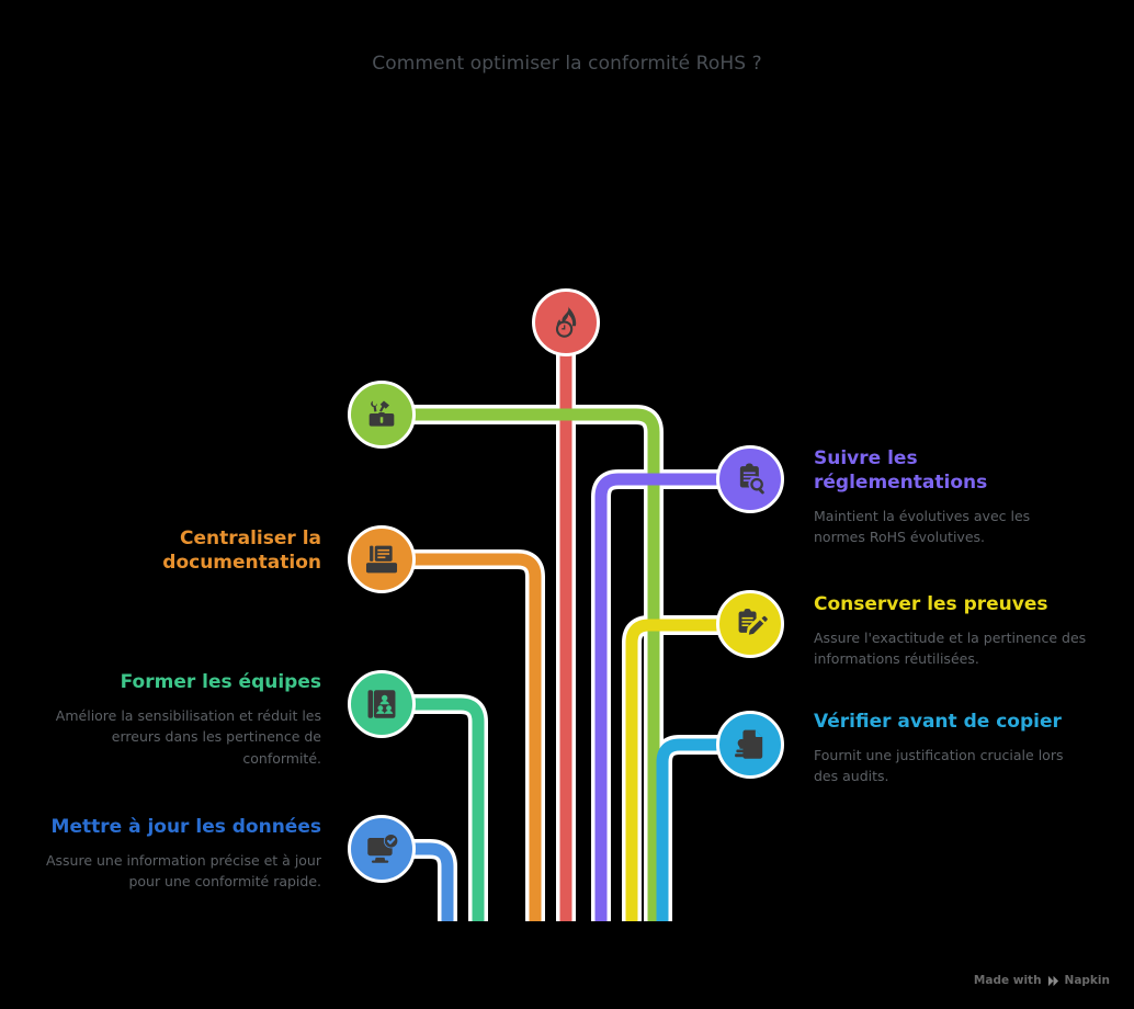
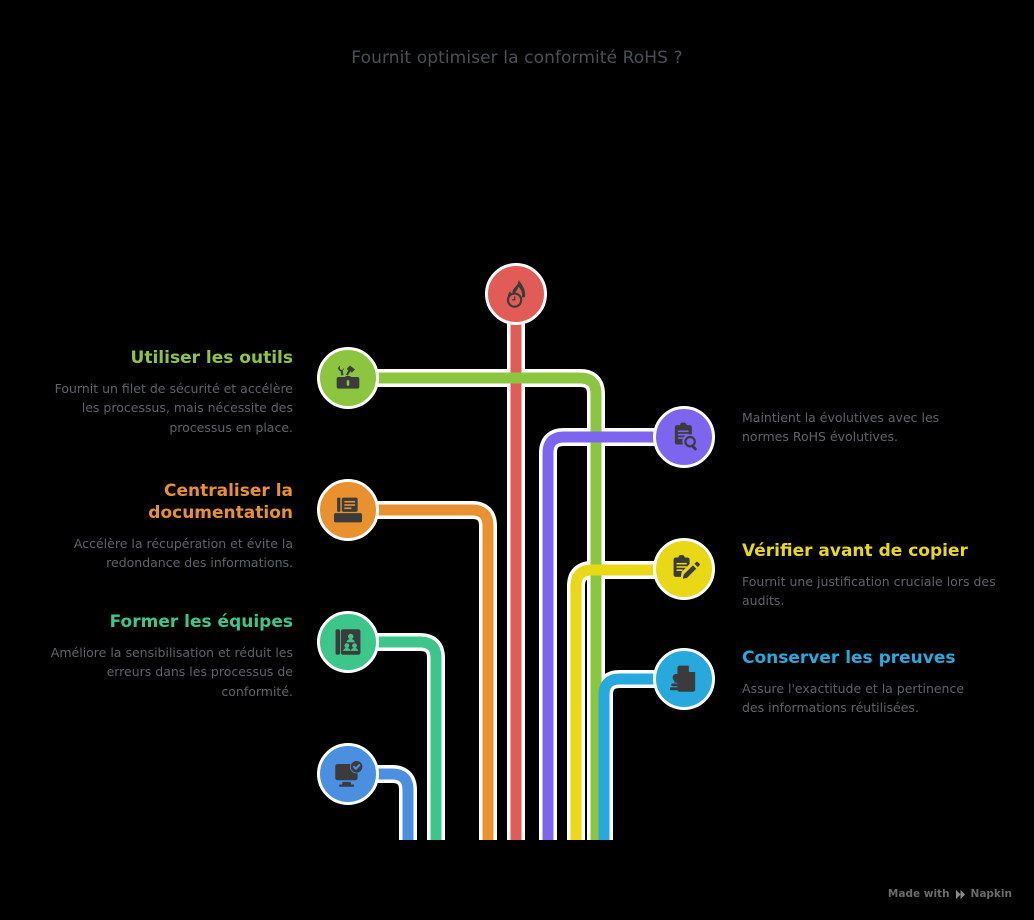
- Comment optimiser la conformité RoHS ?
+ Fournit optimiser la conformité RoHS ?
+ Utiliser les outils
+ Fournit un filet de sécurité et accélère les processus, mais nécessite des processus en place.
  Centraliser la documentation
+ Accélère la récupération et évite la redondance des informations.
  Former les équipes
- Améliore la sensibilisation et réduit les erreurs dans les pertinence de conformité.
+ Améliore la sensibilisation et réduit les erreurs dans les processus de conformité.
- Mettre à jour les données
- Assure une information précise et à jour pour une conformité rapide.
- Suivre les réglementations
  Maintient la évolutives avec les normes RoHS évolutives.
- Conserver les preuves
+ Vérifier avant de copier
- Assure l'exactitude et la pertinence des informations réutilisées.
+ Fournit une justification cruciale lors des audits.
- Vérifier avant de copier
+ Conserver les preuves
- Fournit une justification cruciale lors des audits.
+ Assure l'exactitude et la pertinence des informations réutilisées.
  Made with
  Napkin
